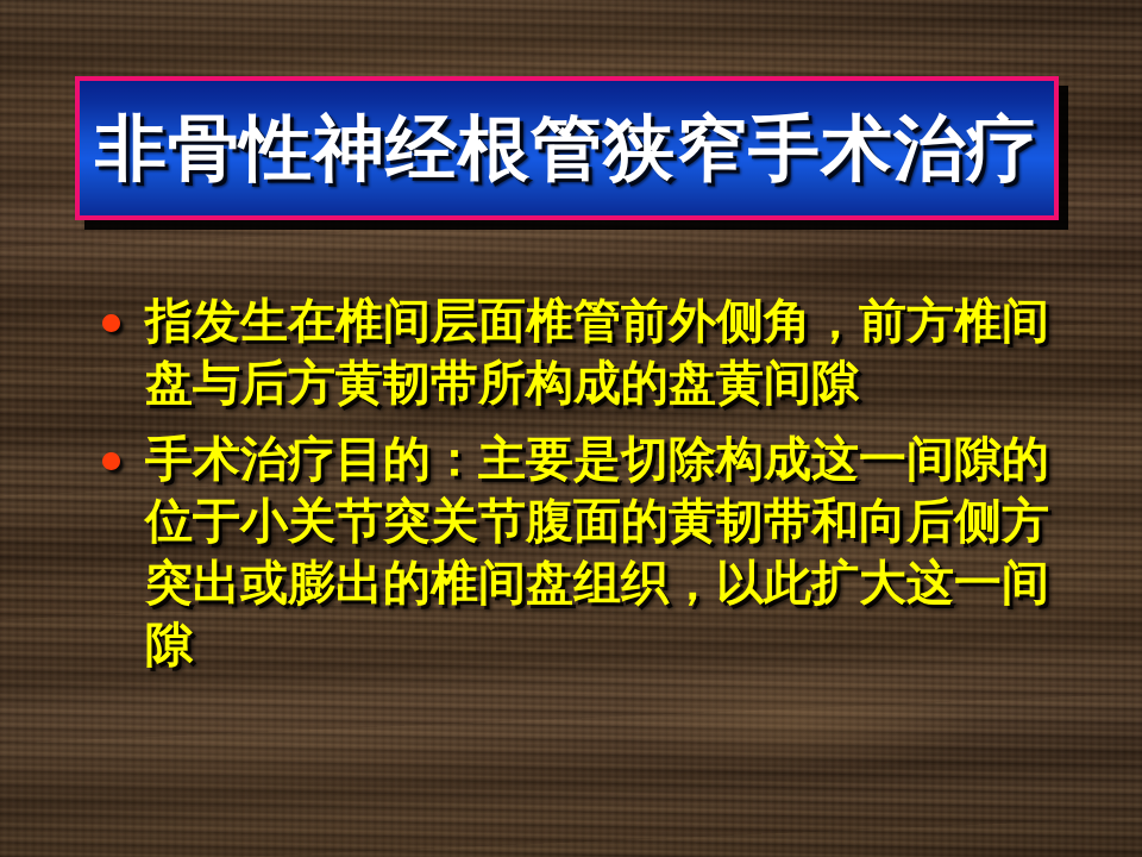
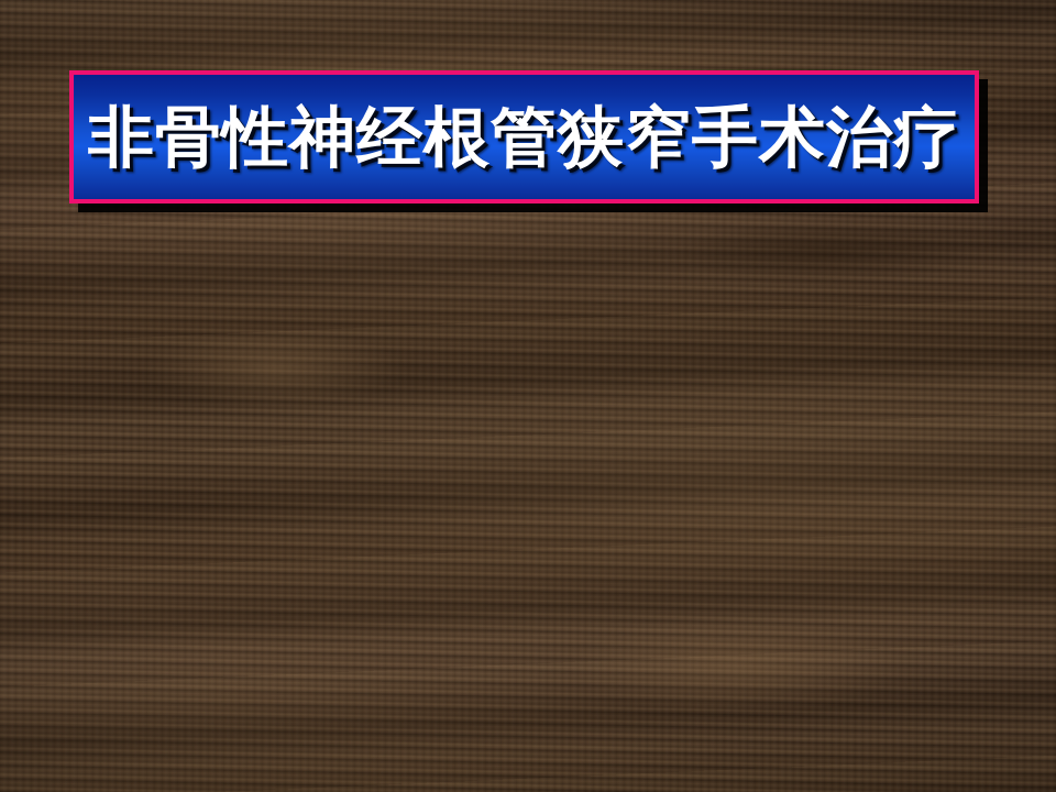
  非骨性神经根管狭窄手术治疗
- 指发生在椎间层面椎管前外侧角，前方椎间盘与后方黄韧带所构成的盘黄间隙
- 手术治疗目的：主要是切除构成这一间隙的位于小关节突关节腹面的黄韧带和向后侧方突出或膨出的椎间盘组织，以此扩大这一间隙
